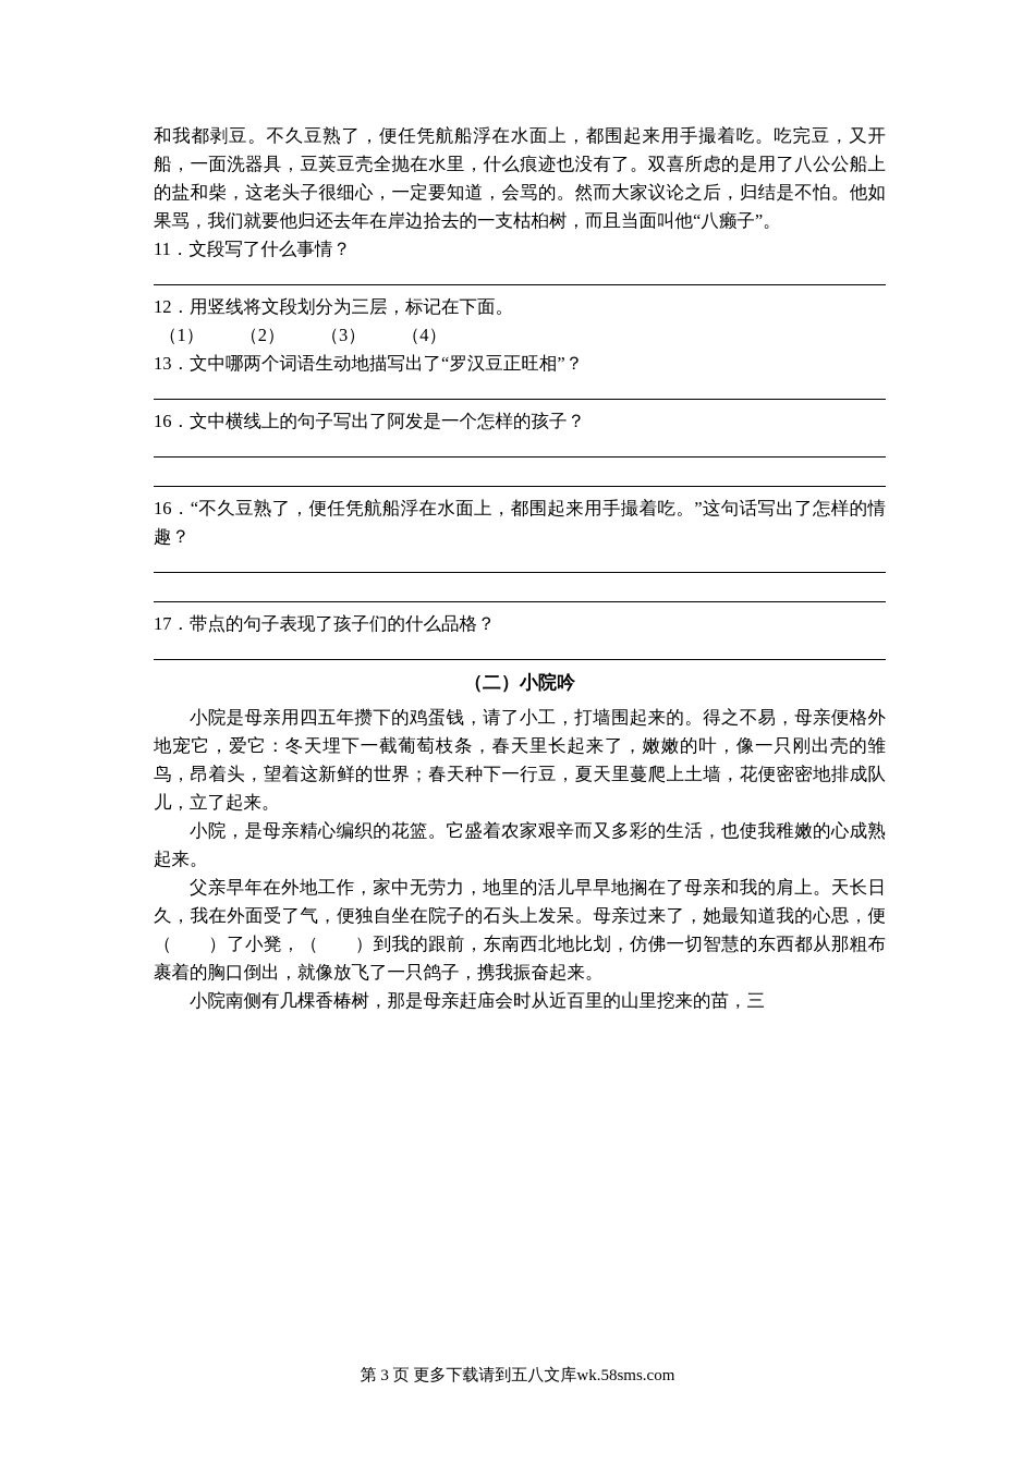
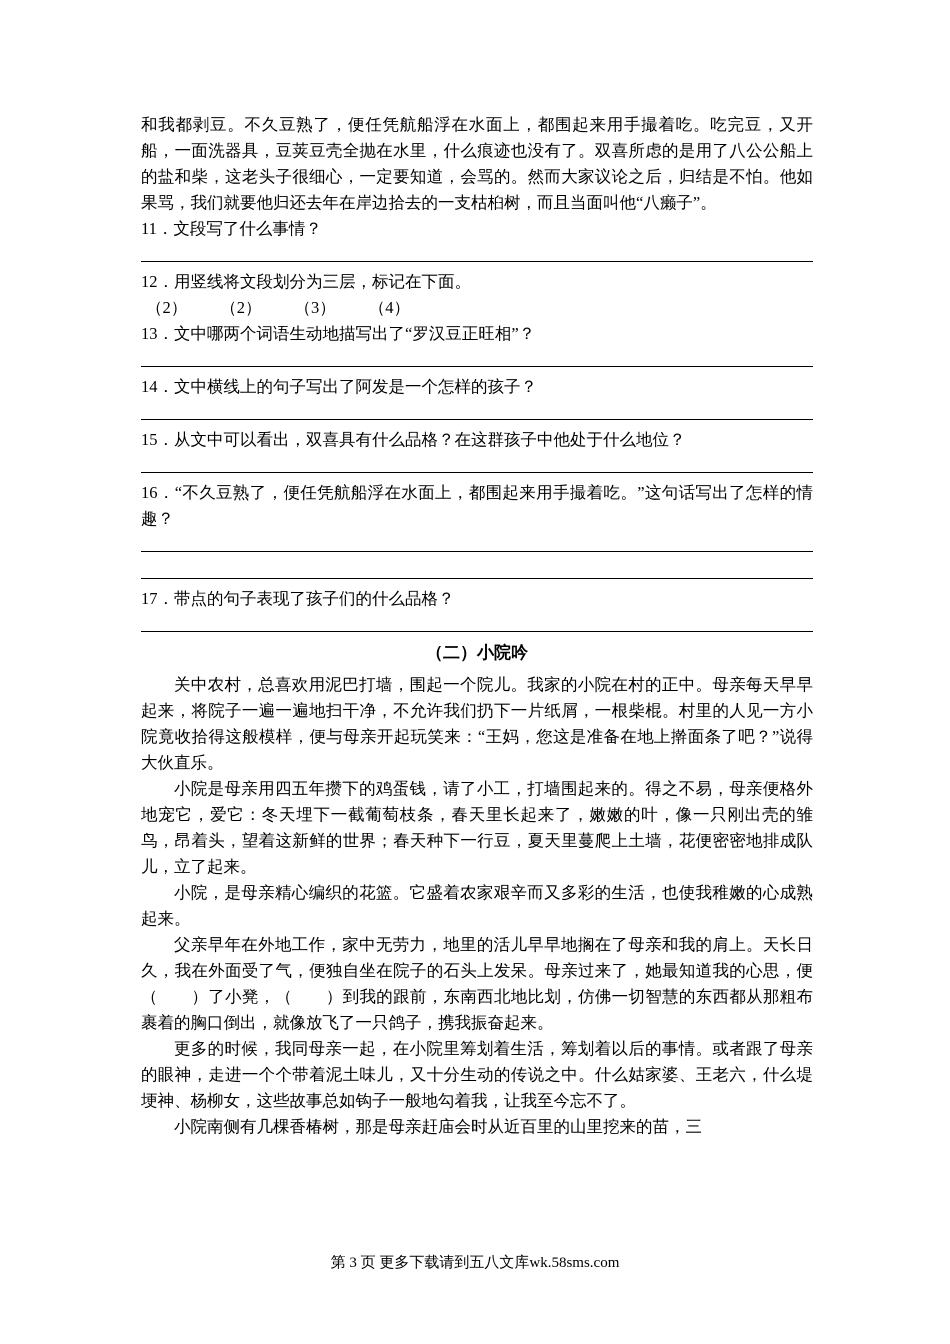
  和我都剥豆。不久豆熟了，便任凭航船浮在水面上，都围起来用手撮着吃。吃完豆，又开船，一面洗器具，豆荚豆壳全抛在水里，什么痕迹也没有了。双喜所虑的是用了八公公船上的盐和柴，这老头子很细心，一定要知道，会骂的。然而大家议论之后，归结是不怕。他如果骂，我们就要他归还去年在岸边拾去的一支枯桕树，而且当面叫他“八癞子”。
  11．文段写了什么事情？
  12．用竖线将文段划分为三层，标记在下面。
- （1） （2） （3） （4）
+ （2） （2） （3） （4）
  13．文中哪两个词语生动地描写出了“罗汉豆正旺相”？
- 16．文中横线上的句子写出了阿发是一个怎样的孩子？
+ 14．文中横线上的句子写出了阿发是一个怎样的孩子？
+ 15．从文中可以看出，双喜具有什么品格？在这群孩子中他处于什么地位？
  16．“不久豆熟了，便任凭航船浮在水面上，都围起来用手撮着吃。”这句话写出了怎样的情趣？
  17．带点的句子表现了孩子们的什么品格？
  （二）小院吟
+ 关中农村，总喜欢用泥巴打墙，围起一个院儿。我家的小院在村的正中。母亲每天早早起来，将院子一遍一遍地扫干净，不允许我们扔下一片纸屑，一根柴棍。村里的人见一方小院竟收拾得这般模样，便与母亲开起玩笑来：“王妈，您这是准备在地上擀面条了吧？”说得大伙直乐。
  小院是母亲用四五年攒下的鸡蛋钱，请了小工，打墙围起来的。得之不易，母亲便格外地宠它，爱它：冬天埋下一截葡萄枝条，春天里长起来了，嫩嫩的叶，像一只刚出壳的雏鸟，昂着头，望着这新鲜的世界；春天种下一行豆，夏天里蔓爬上土墙，花便密密地排成队儿，立了起来。
  小院，是母亲精心编织的花篮。它盛着农家艰辛而又多彩的生活，也使我稚嫩的心成熟起来。
  父亲早年在外地工作，家中无劳力，地里的活儿早早地搁在了母亲和我的肩上。天长日久，我在外面受了气，便独自坐在院子的石头上发呆。母亲过来了，她最知道我的心思，便（ ）了小凳，（ ）到我的跟前，东南西北地比划，仿佛一切智慧的东西都从那粗布裹着的胸口倒出，就像放飞了一只鸽子，携我振奋起来。
+ 更多的时候，我同母亲一起，在小院里筹划着生活，筹划着以后的事情。或者跟了母亲的眼神，走进一个个带着泥土味儿，又十分生动的传说之中。什么姑家婆、王老六，什么堤埂神、杨柳女，这些故事总如钩子一般地勾着我，让我至今忘不了。
  小院南侧有几棵香椿树，那是母亲赶庙会时从近百里的山里挖来的苗，三
  第 3 页 更多下载请到五八文库wk.58sms.com
